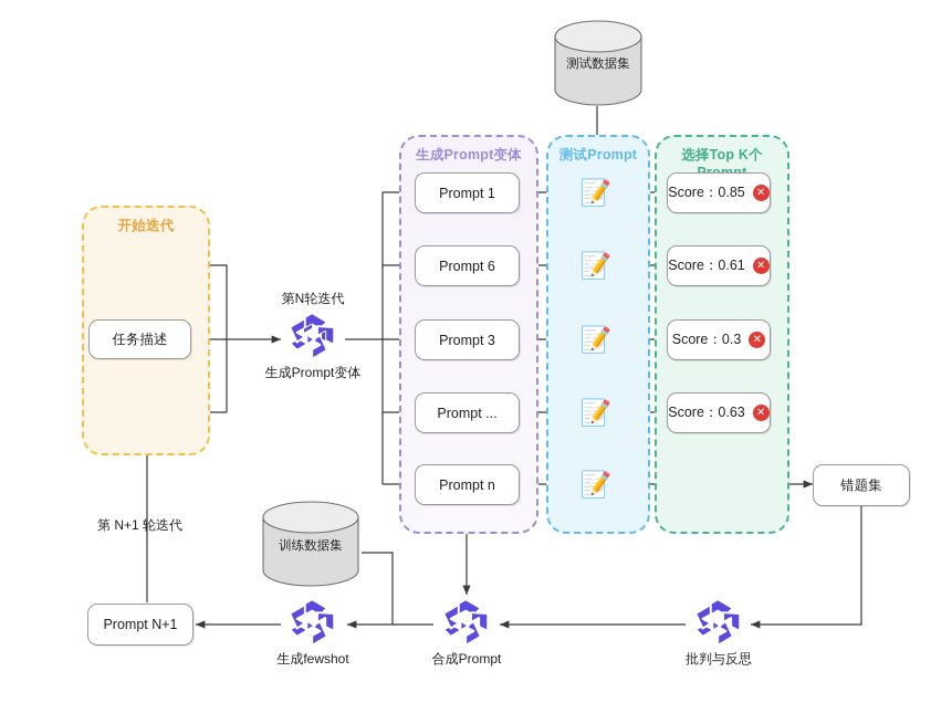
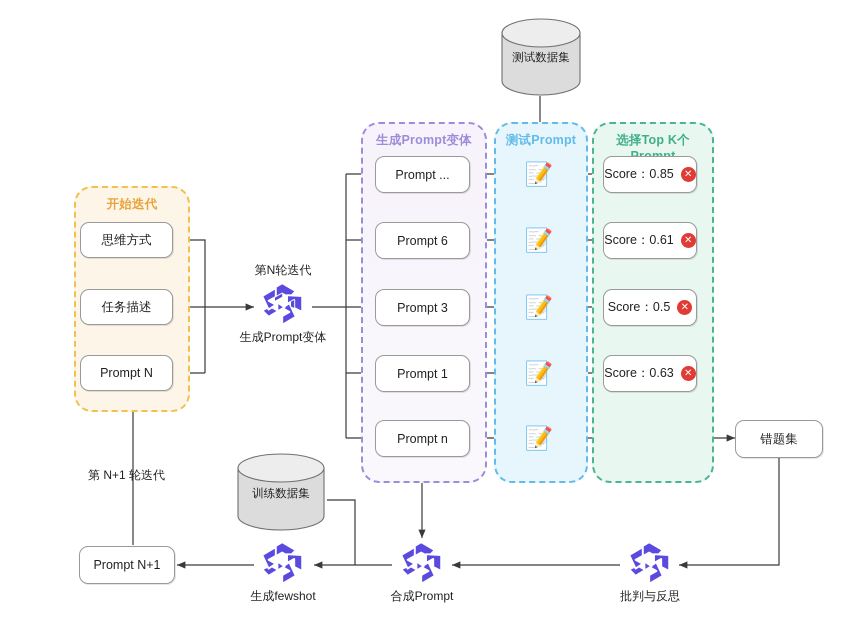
  开始迭代
  生成Prompt变体
  测试Prompt
  测试数据集
  训练数据集
+ 思维方式
  任务描述
+ Prompt N
  第N轮迭代
  生成Prompt变体
- Prompt 1
+ Prompt ...
  Prompt 6
  Prompt 3
- Prompt ...
+ Prompt 1
  Prompt n
  📝
  📝
  📝
  📝
  📝
  Score：0.85
  ✕
  Score：0.61
  ✕
- Score：0.3
+ Score：0.5
  ✕
  Score：0.63
  ✕
  错题集
  Prompt N+1
  生成fewshot
  合成Prompt
  批判与反思
  第 N+1 轮迭代
